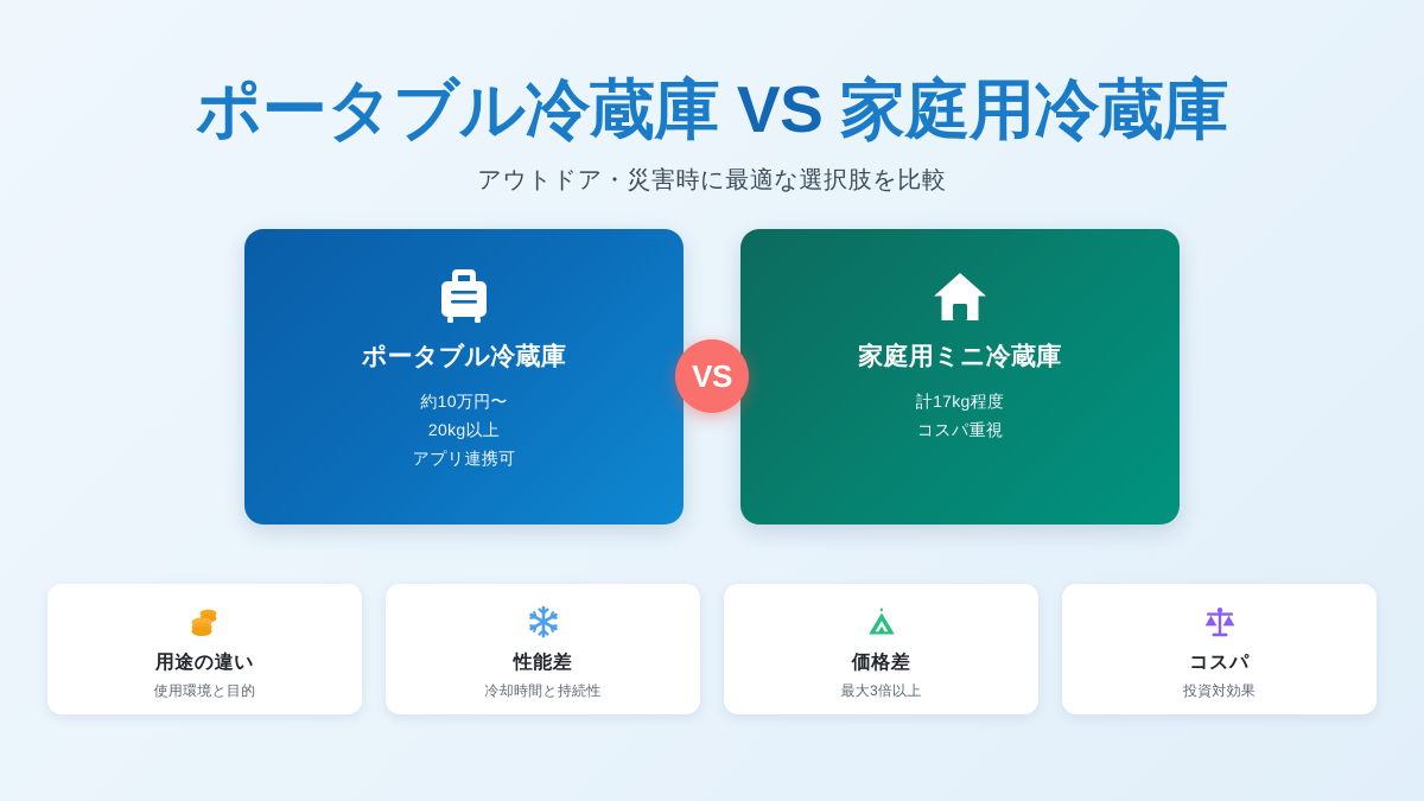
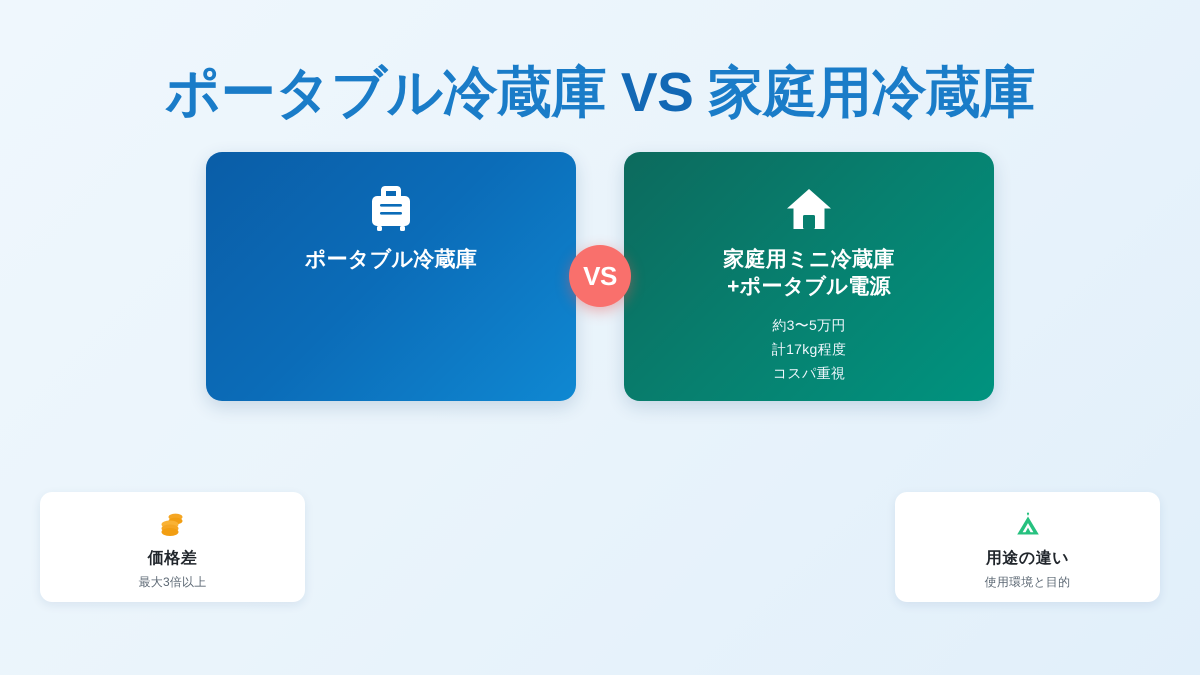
  ポータブル冷蔵庫 VS 家庭用冷蔵庫
- アウトドア・災害時に最適な選択肢を比較
  ポータブル冷蔵庫
- 約10万円〜
- 20kg以上
- アプリ連携可
  VS
  家庭用ミニ冷蔵庫
+ +ポータブル電源
+ 約3〜5万円
  計17kg程度
  コスパ重視
- 用途の違い
+ 価格差
- 使用環境と目的
+ 最大3倍以上
- 性能差
- 冷却時間と持続性
- 価格差
+ 用途の違い
- 最大3倍以上
+ 使用環境と目的
- コスパ
- 投資対効果
